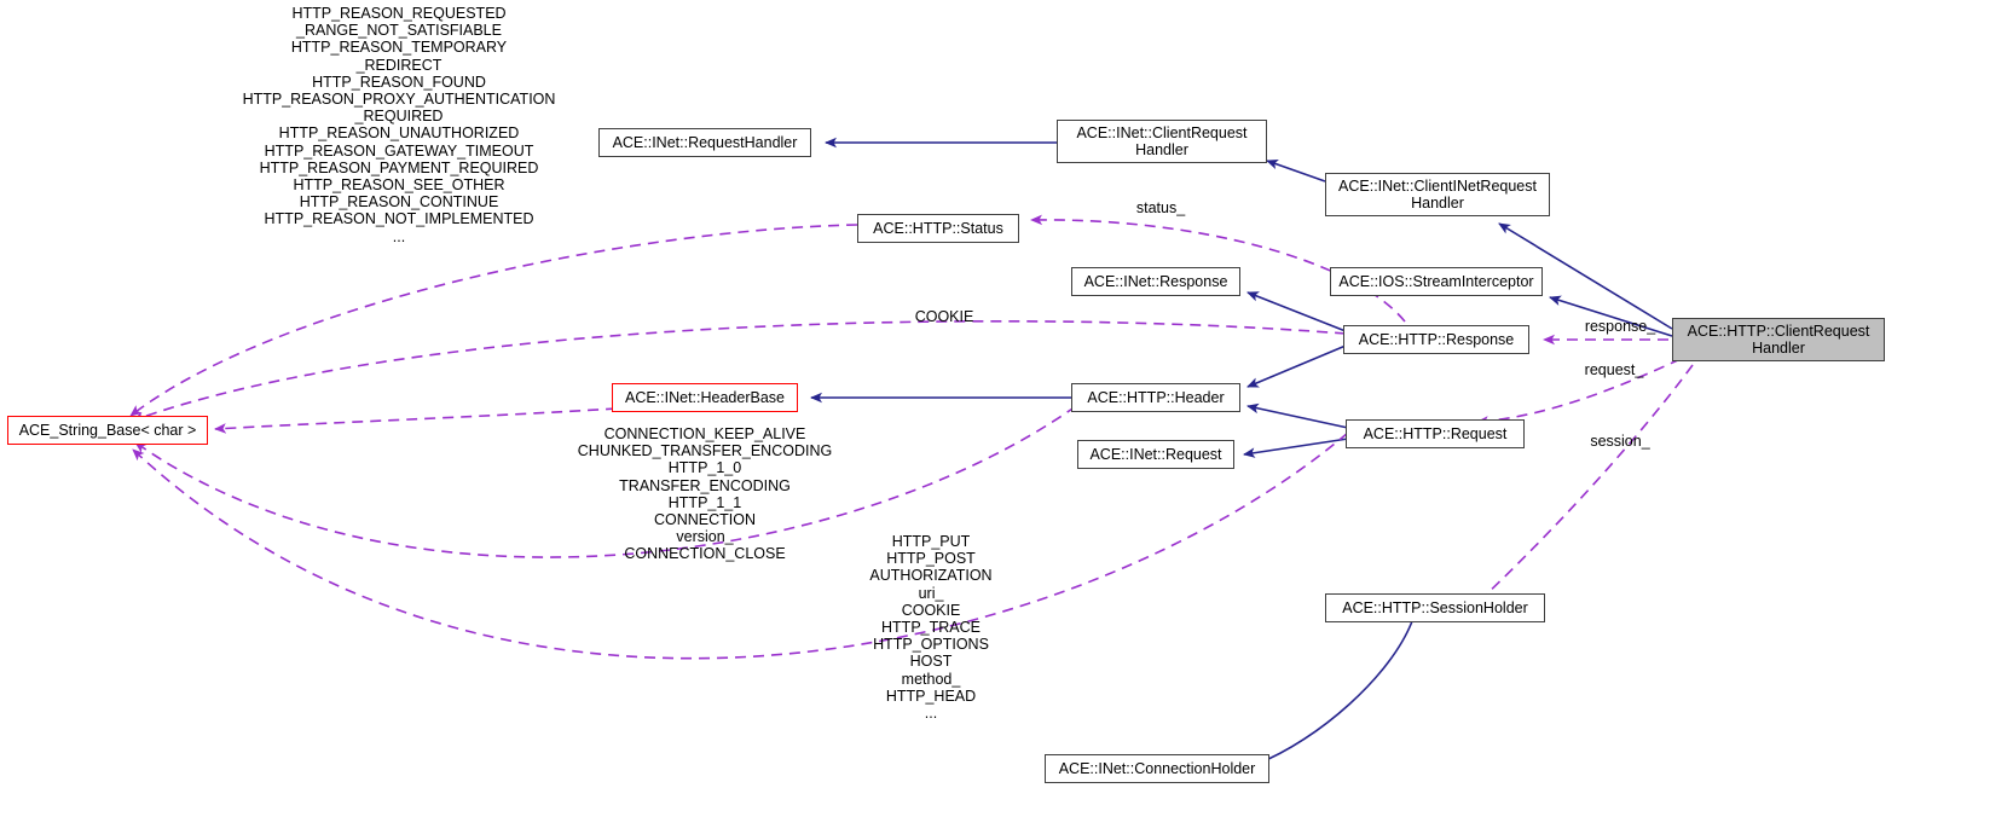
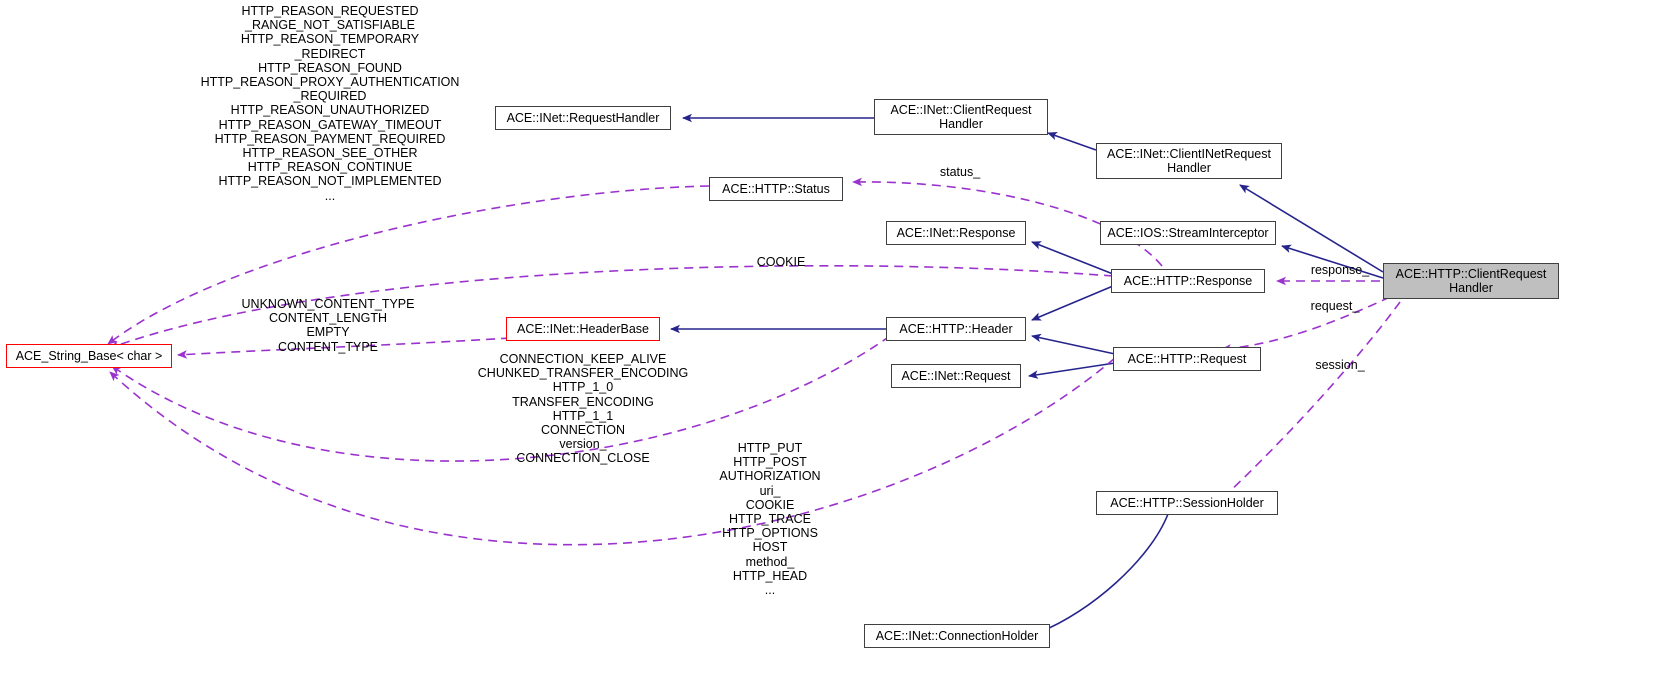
  ACE::INet::RequestHandler
  ACE::INet::ClientRequest
  Handler
  ACE::INet::ClientINetRequest
  Handler
  ACE::HTTP::Status
  ACE::INet::Response
  ACE::IOS::StreamInterceptor
  ACE::HTTP::Response
  ACE::HTTP::ClientRequest
  Handler
  ACE::INet::HeaderBase
  ACE::HTTP::Header
  ACE::HTTP::Request
  ACE::INet::Request
  ACE_String_Base< char >
  ACE::HTTP::SessionHolder
  ACE::INet::ConnectionHolder
  HTTP_REASON_REQUESTED
  _RANGE_NOT_SATISFIABLE
  HTTP_REASON_TEMPORARY
  _REDIRECT
  HTTP_REASON_FOUND
  HTTP_REASON_PROXY_AUTHENTICATION
  _REQUIRED
  HTTP_REASON_UNAUTHORIZED
  HTTP_REASON_GATEWAY_TIMEOUT
  HTTP_REASON_PAYMENT_REQUIRED
  HTTP_REASON_SEE_OTHER
  HTTP_REASON_CONTINUE
  HTTP_REASON_NOT_IMPLEMENTED
  ...
+ UNKNOWN_CONTENT_TYPE
+ CONTENT_LENGTH
+ EMPTY
+ CONTENT_TYPE
  CONNECTION_KEEP_ALIVE
  CHUNKED_TRANSFER_ENCODING
  HTTP_1_0
  TRANSFER_ENCODING
  HTTP_1_1
  CONNECTION
  version_
  CONNECTION_CLOSE
  HTTP_PUT
  HTTP_POST
  AUTHORIZATION
  uri_
  COOKIE
  HTTP_TRACE
  HTTP_OPTIONS
  HOST
  method_
  HTTP_HEAD
  ...
  status_
  COOKIE
  response_
  request_
  session_
